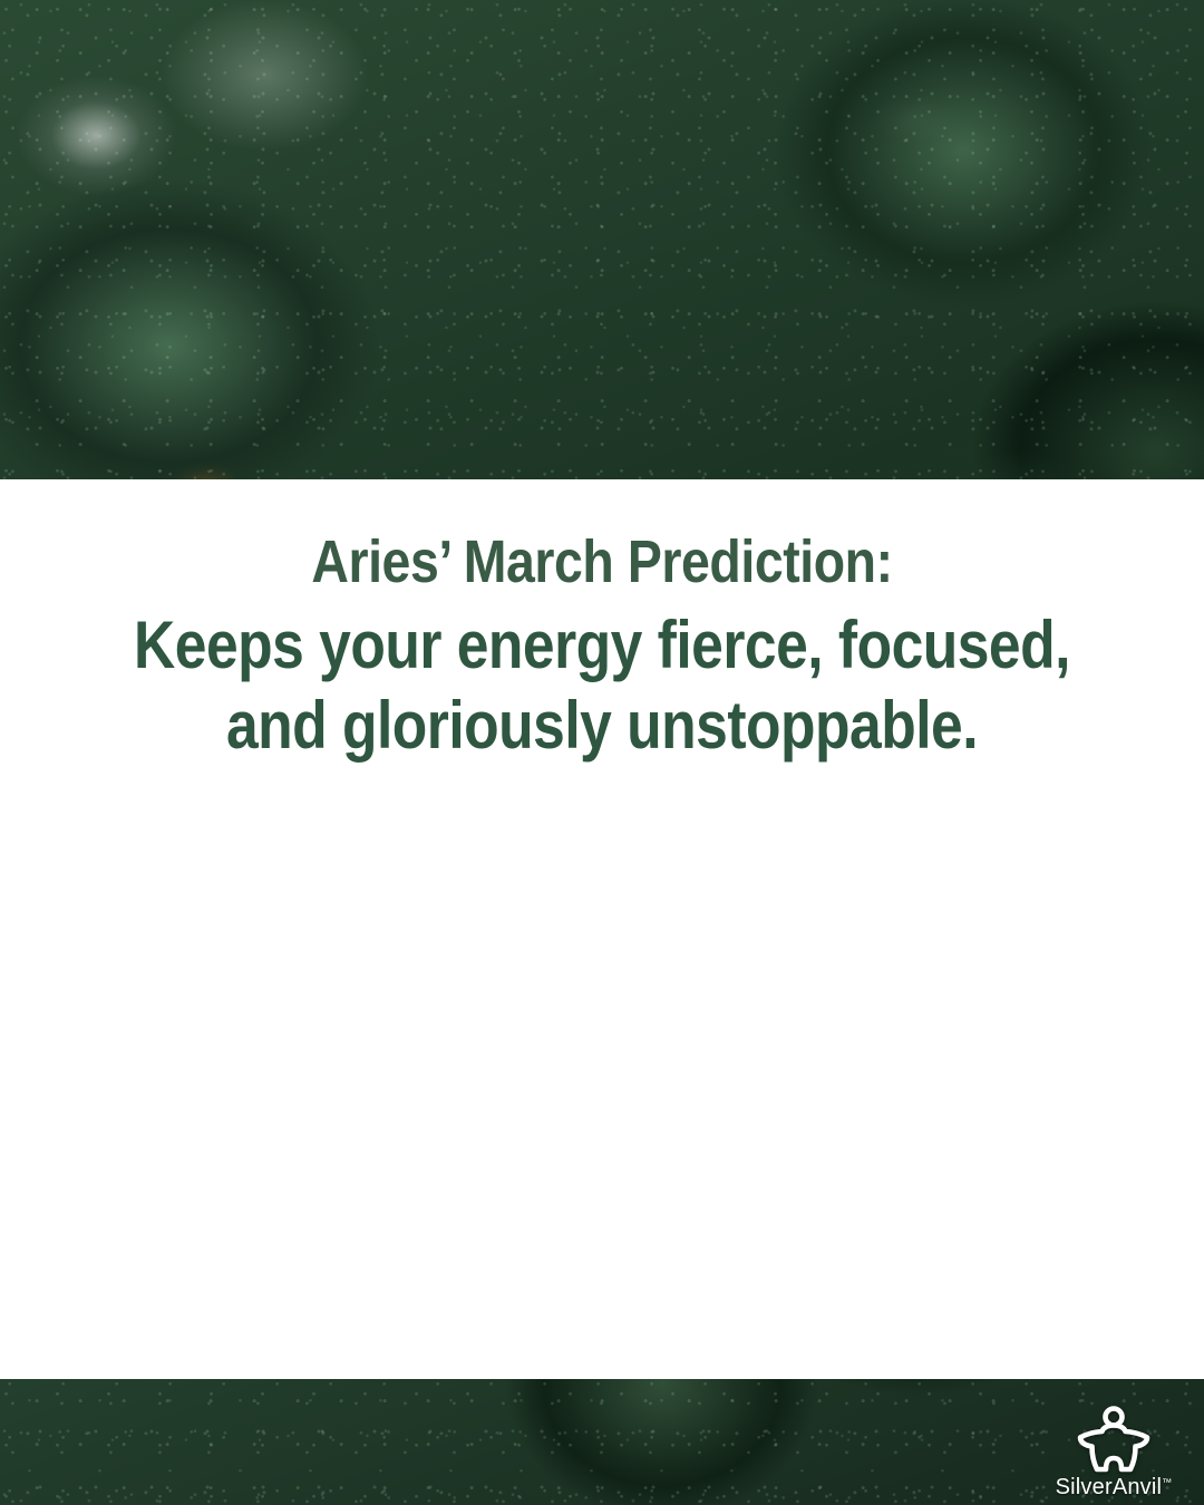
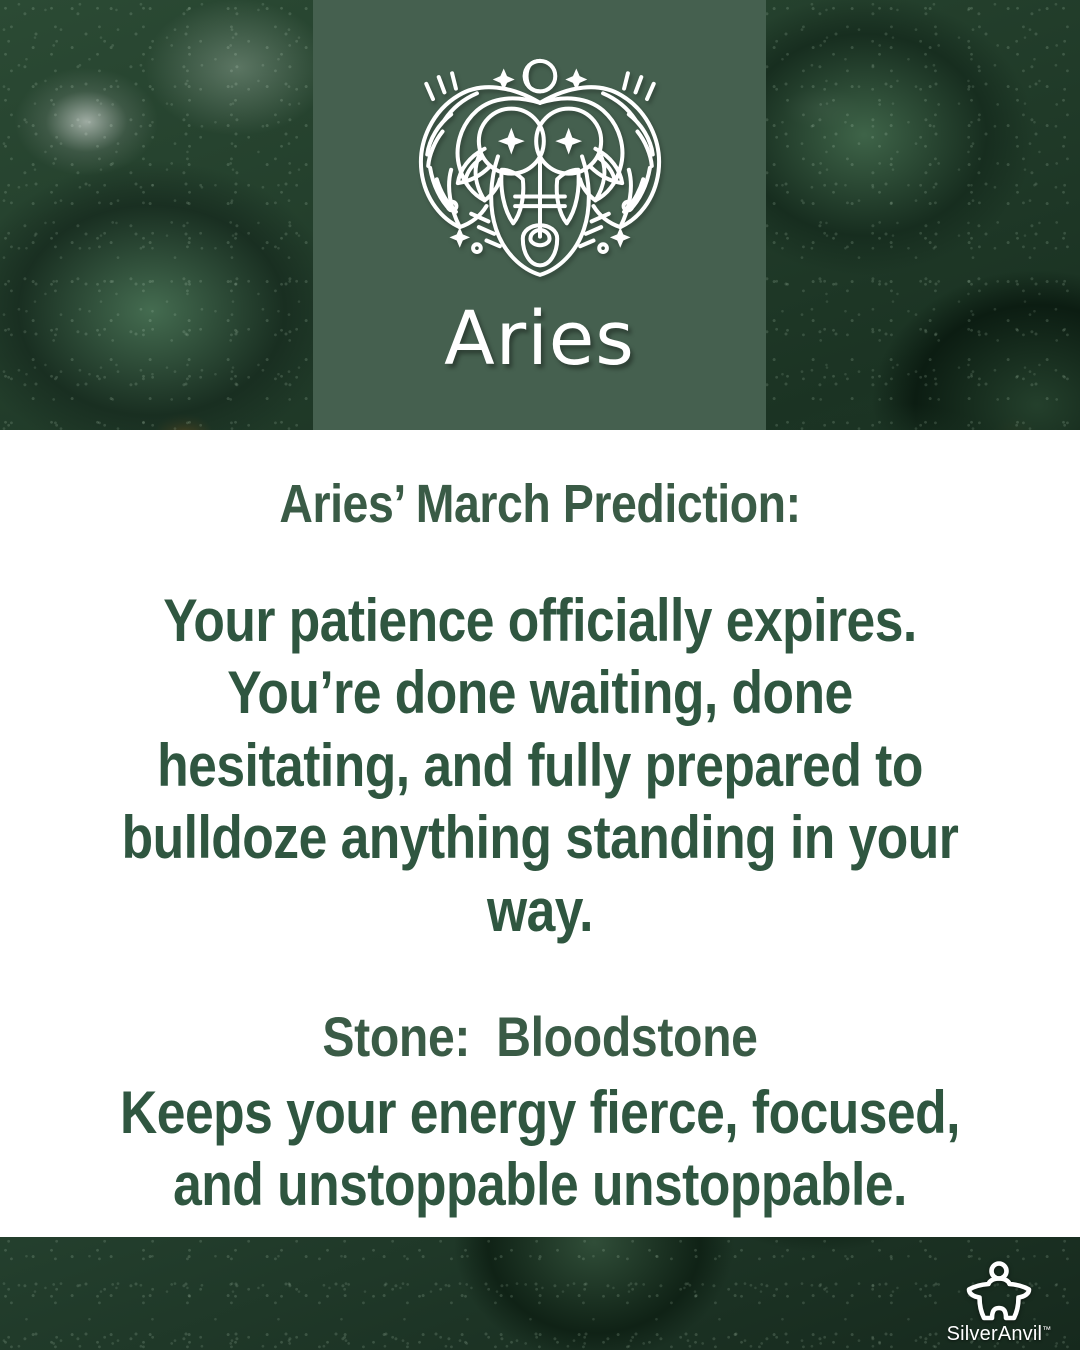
+ Aries
  Aries’ March Prediction:
+ Your patience officially expires. You’re done waiting, done hesitating, and fully prepared to bulldoze anything standing in your way.
+ Stone: Bloodstone
- Keeps your energy fierce, focused, and gloriously unstoppable.
+ Keeps your energy fierce, focused, and unstoppable unstoppable.
  SilverAnvil™
